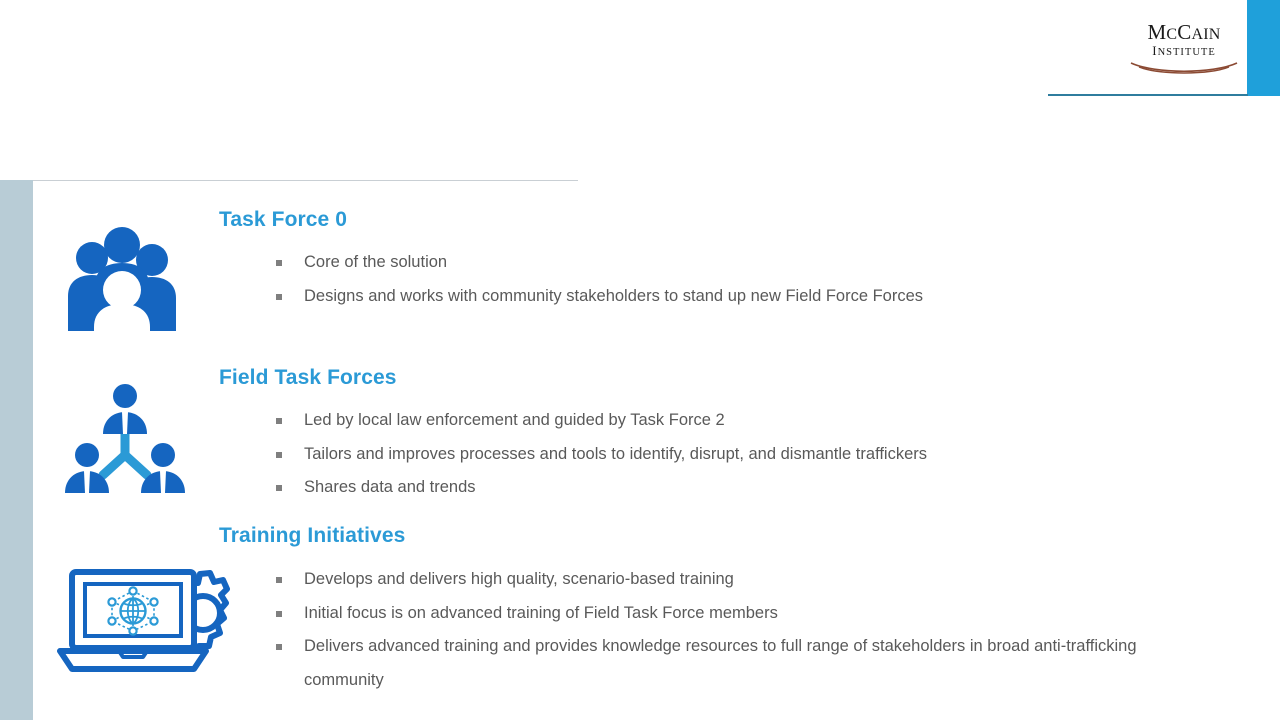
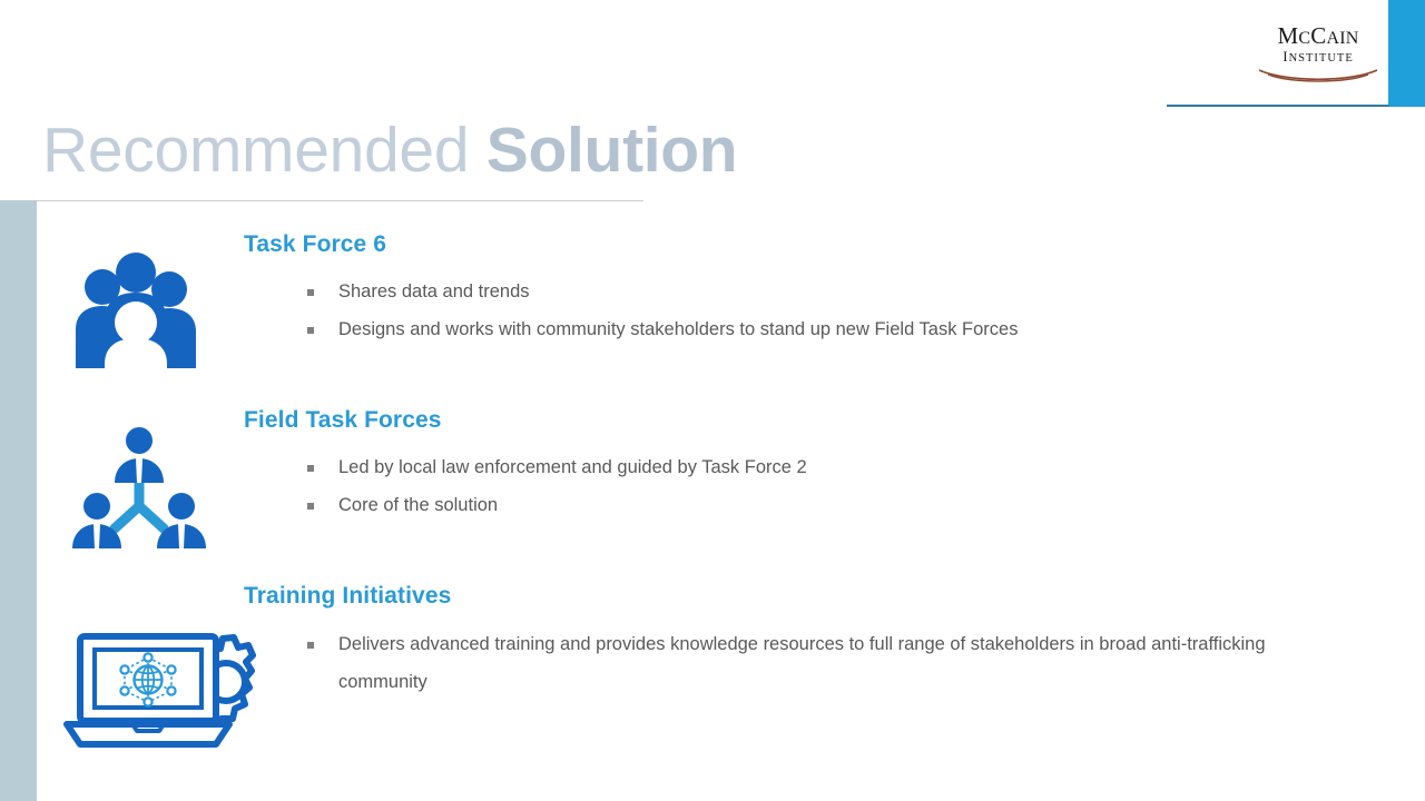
  MCCAIN
  INSTITUTE
+ Recommended Solution
- Task Force 0
+ Task Force 6
- Core of the solution
+ Shares data and trends
- Designs and works with community stakeholders to stand up new Field Force Forces
+ Designs and works with community stakeholders to stand up new Field Task Forces
  Field Task Forces
  Led by local law enforcement and guided by Task Force 2
- Tailors and improves processes and tools to identify, disrupt, and dismantle traffickers
- Shares data and trends
+ Core of the solution
  Training Initiatives
- Develops and delivers high quality, scenario-based training
- Initial focus is on advanced training of Field Task Force members
  Delivers advanced training and provides knowledge resources to full range of stakeholders in broad anti-trafficking community
